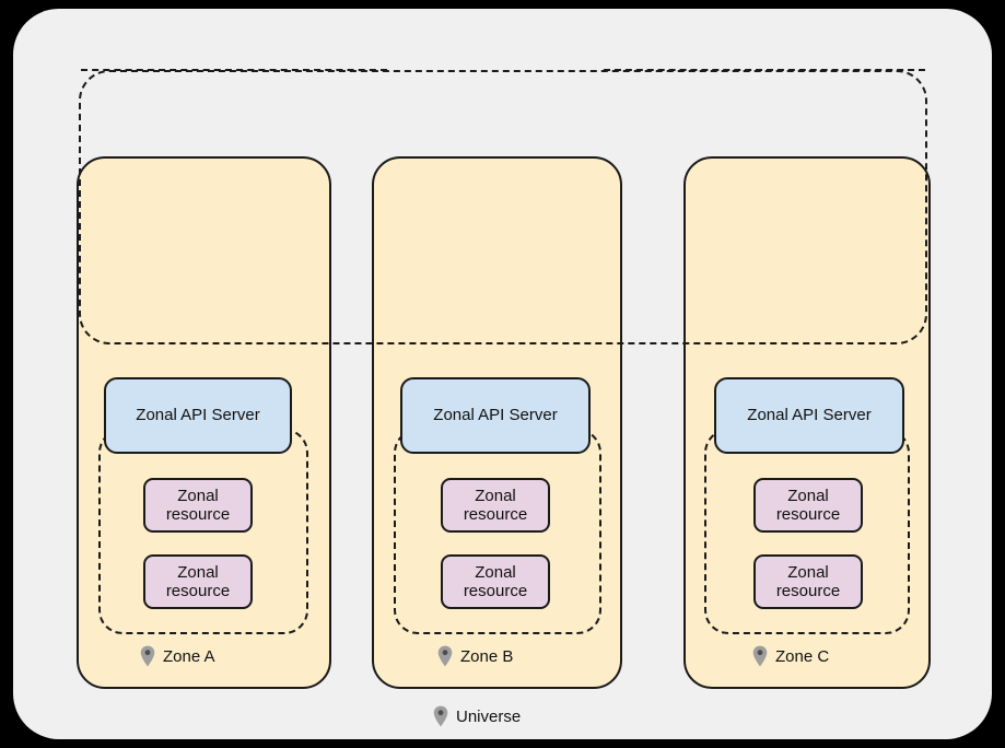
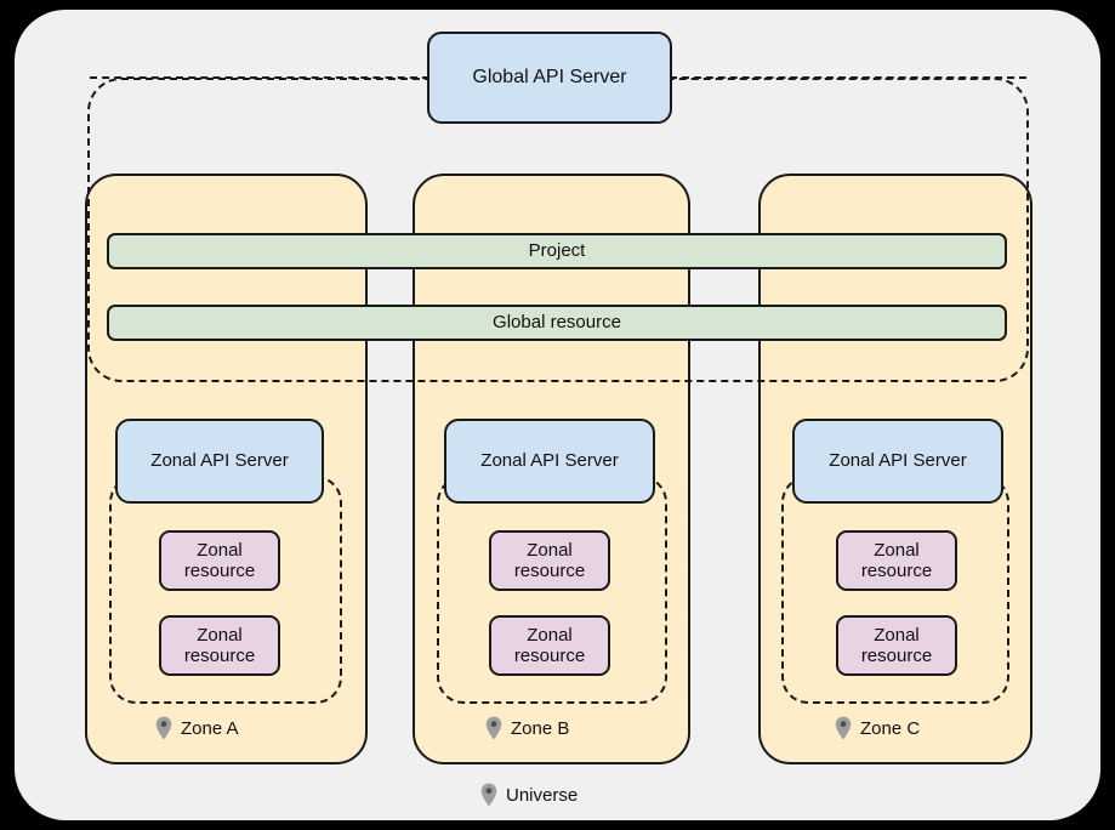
+ Global API Server
+ Project
+ Global resource
  Zonal API Server
  Zonal API Server
  Zonal API Server
  Zonal
  resource
  Zonal
  resource
  Zonal
  resource
  Zonal
  resource
  Zonal
  resource
  Zonal
  resource
  Zone A
  Zone B
  Zone C
  Universe
